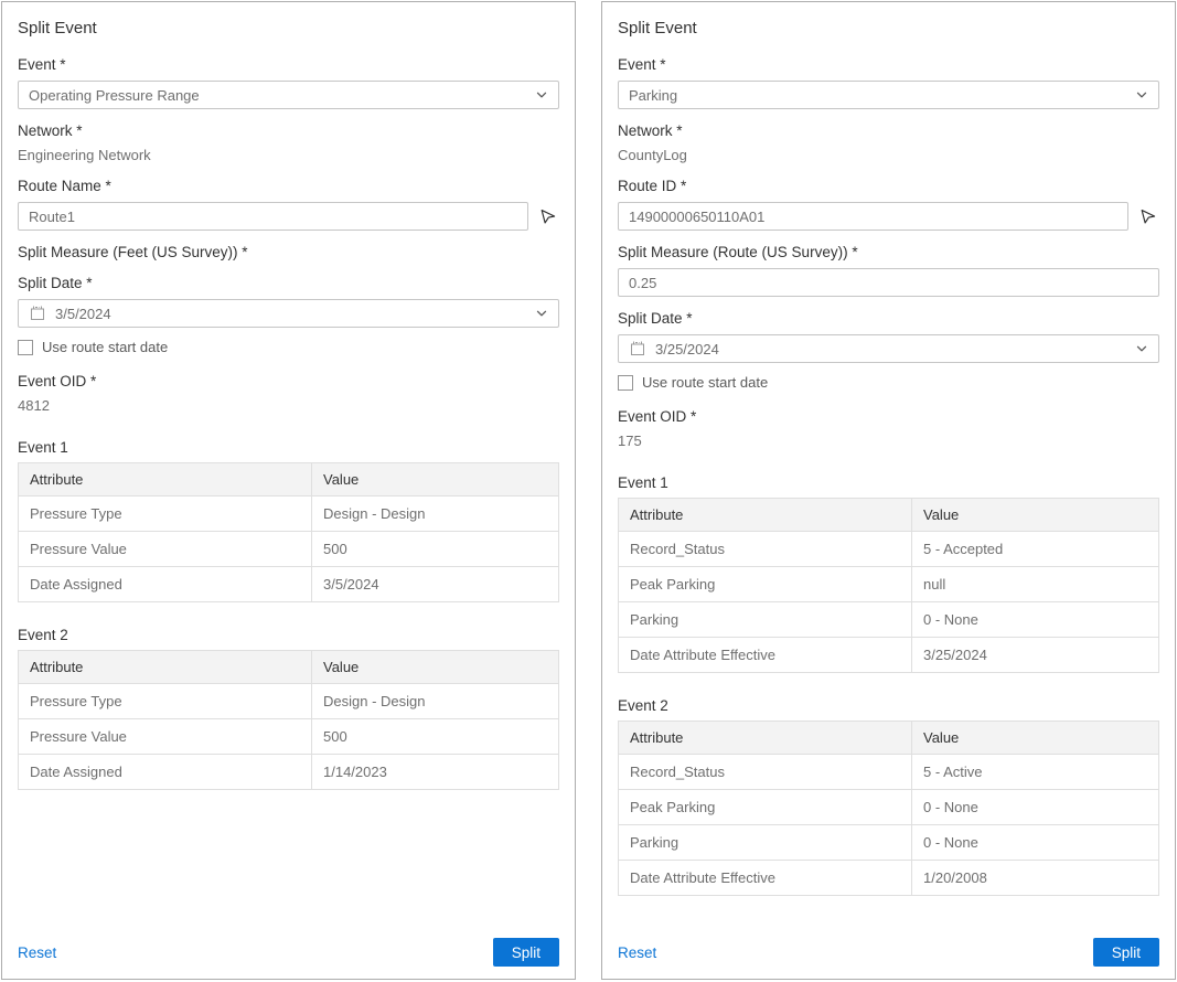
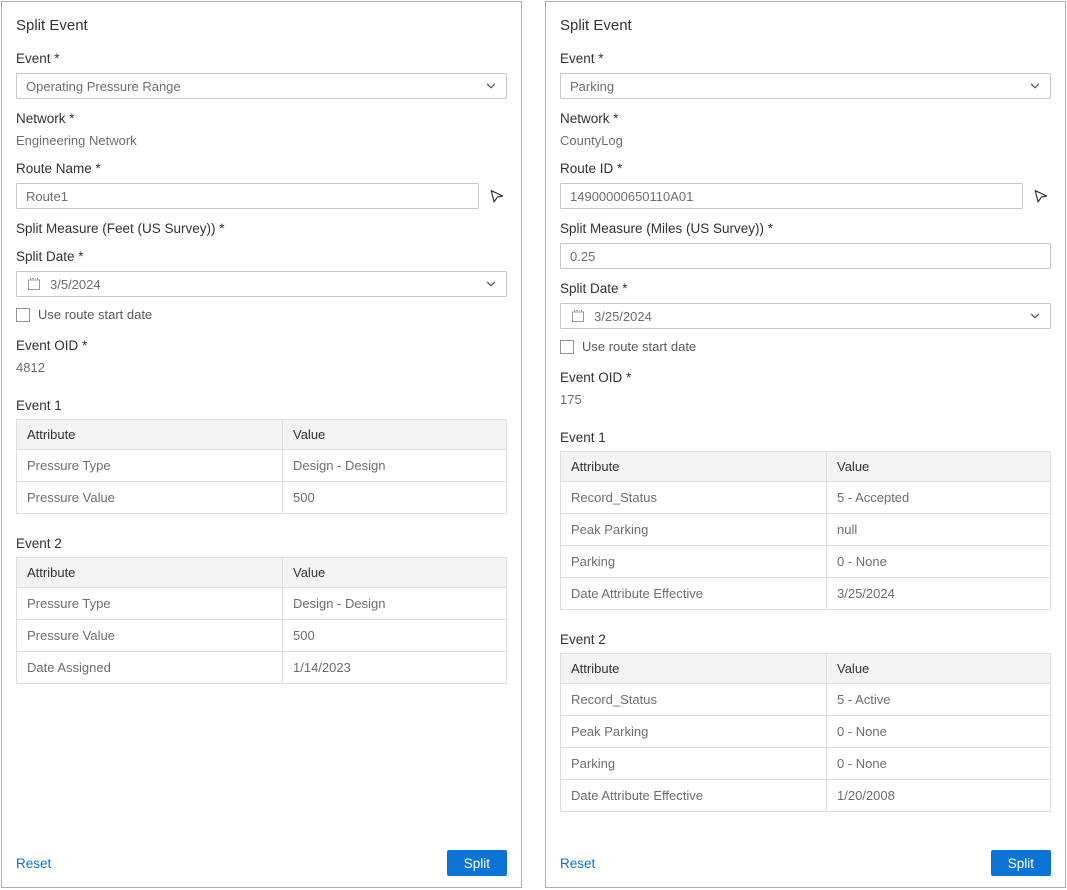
  Split Event
  Event *
  Operating Pressure Range
  Network *
  Engineering Network
  Route Name *
  Route1
  Split Measure (Feet (US Survey)) *
  Split Date *
  3/5/2024
  Use route start date
  Event OID *
  4812
  Event 1
  Attribute	Value
  Pressure Type	Design - Design
  Pressure Value	500
- Date Assigned	3/5/2024
  Event 2
  Attribute	Value
  Pressure Type	Design - Design
  Pressure Value	500
  Date Assigned	1/14/2023
  Reset
  Split
  Split Event
  Event *
  Parking
  Network *
  CountyLog
  Route ID *
  14900000650110A01
- Split Measure (Route (US Survey)) *
+ Split Measure (Miles (US Survey)) *
  0.25
  Split Date *
  3/25/2024
  Use route start date
  Event OID *
  175
  Event 1
  Attribute	Value
  Record_Status	5 - Accepted
  Peak Parking	null
  Parking	0 - None
  Date Attribute Effective	3/25/2024
  Event 2
  Attribute	Value
  Record_Status	5 - Active
  Peak Parking	0 - None
  Parking	0 - None
  Date Attribute Effective	1/20/2008
  Reset
  Split
